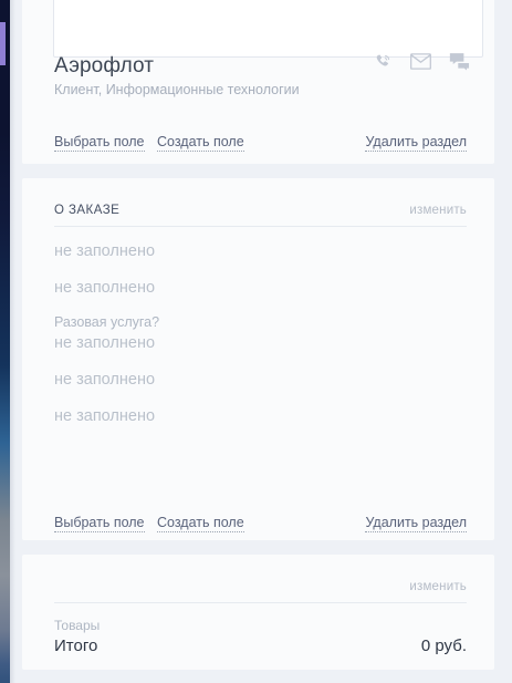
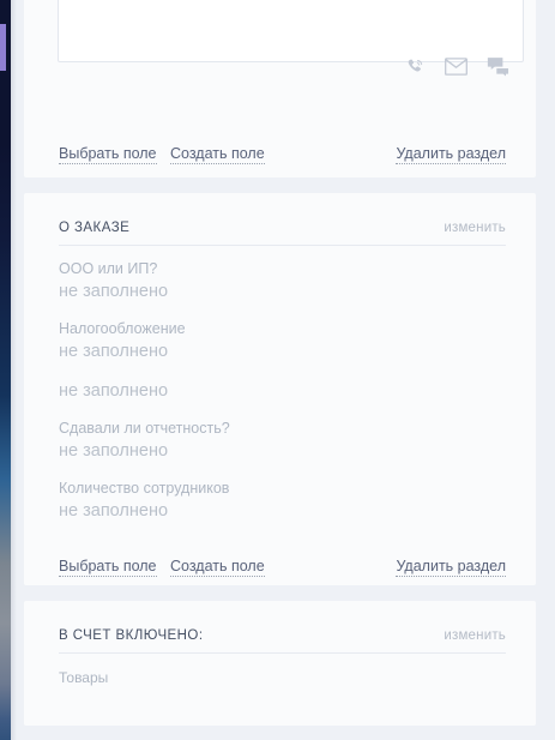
- Аэрофлот
- Клиент, Информационные технологии
  Выбрать поле
  Создать поле
  Удалить раздел
  О ЗАКАЗЕ
  изменить
+ ООО или ИП?
  не заполнено
+ Налогообложение
  не заполнено
- Разовая услуга?
  не заполнено
+ Сдавали ли отчетность?
  не заполнено
+ Количество сотрудников
  не заполнено
  Выбрать поле
  Создать поле
  Удалить раздел
+ В СЧЕТ ВКЛЮЧЕНО:
  изменить
  Товары
- Итого
- 0 руб.
